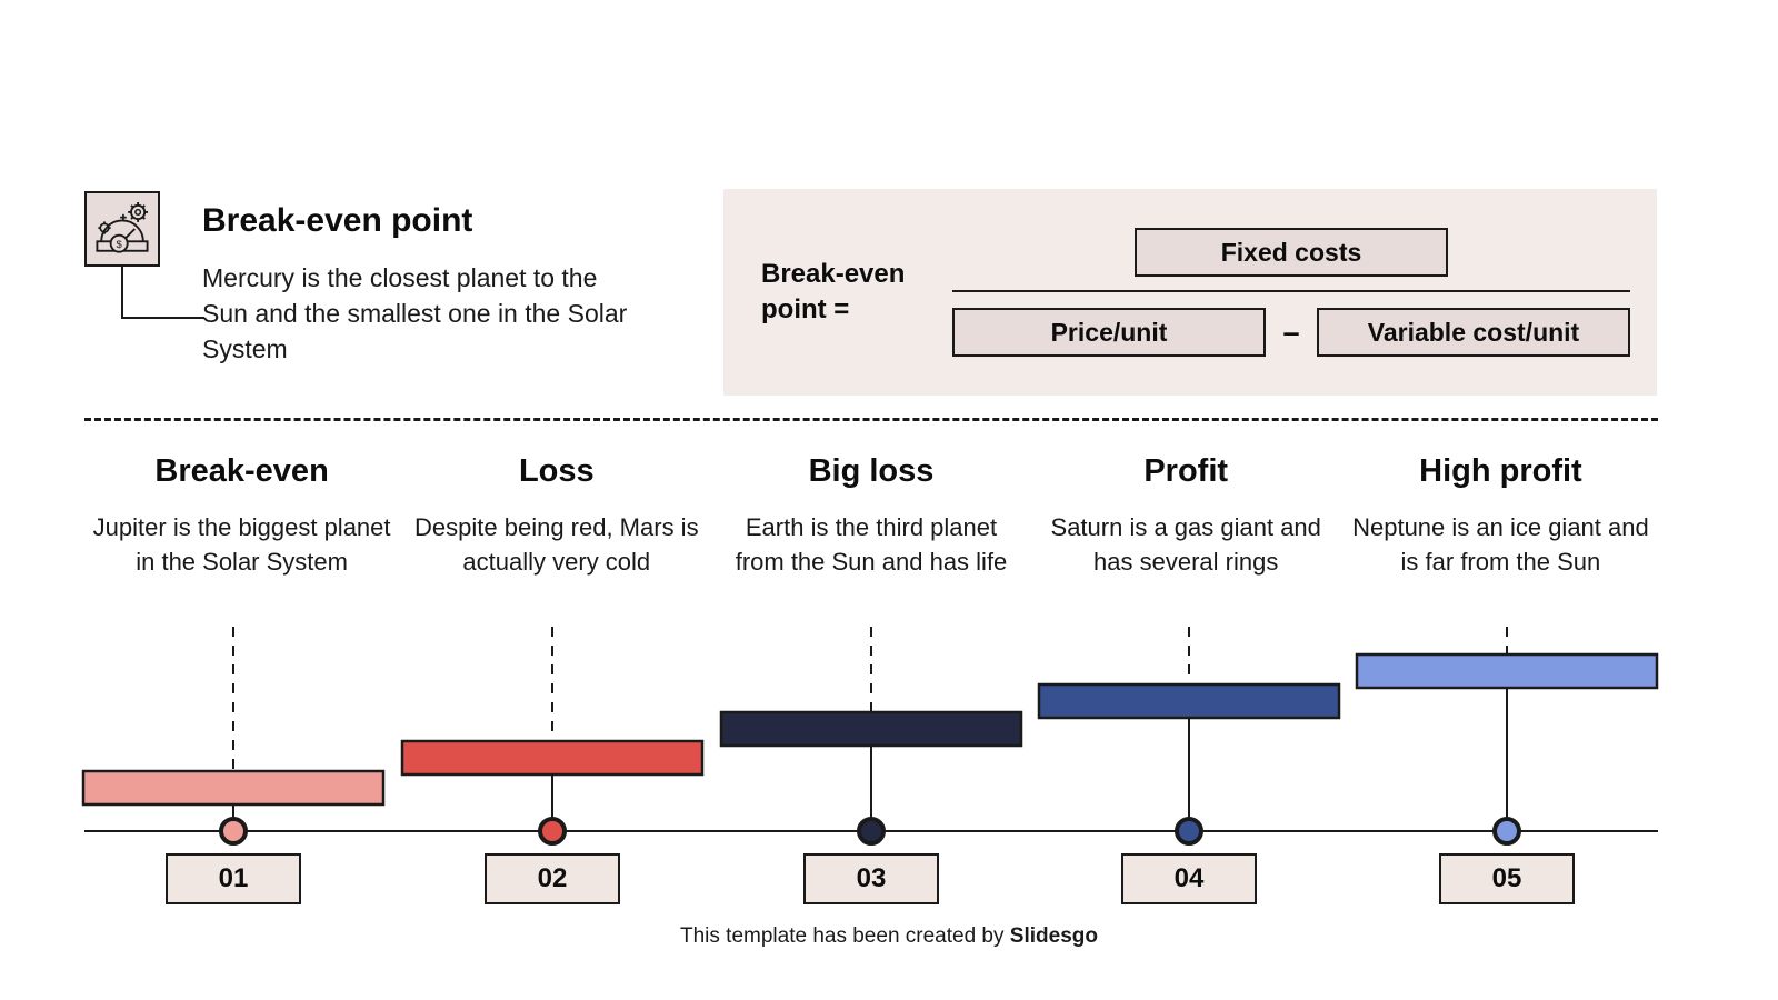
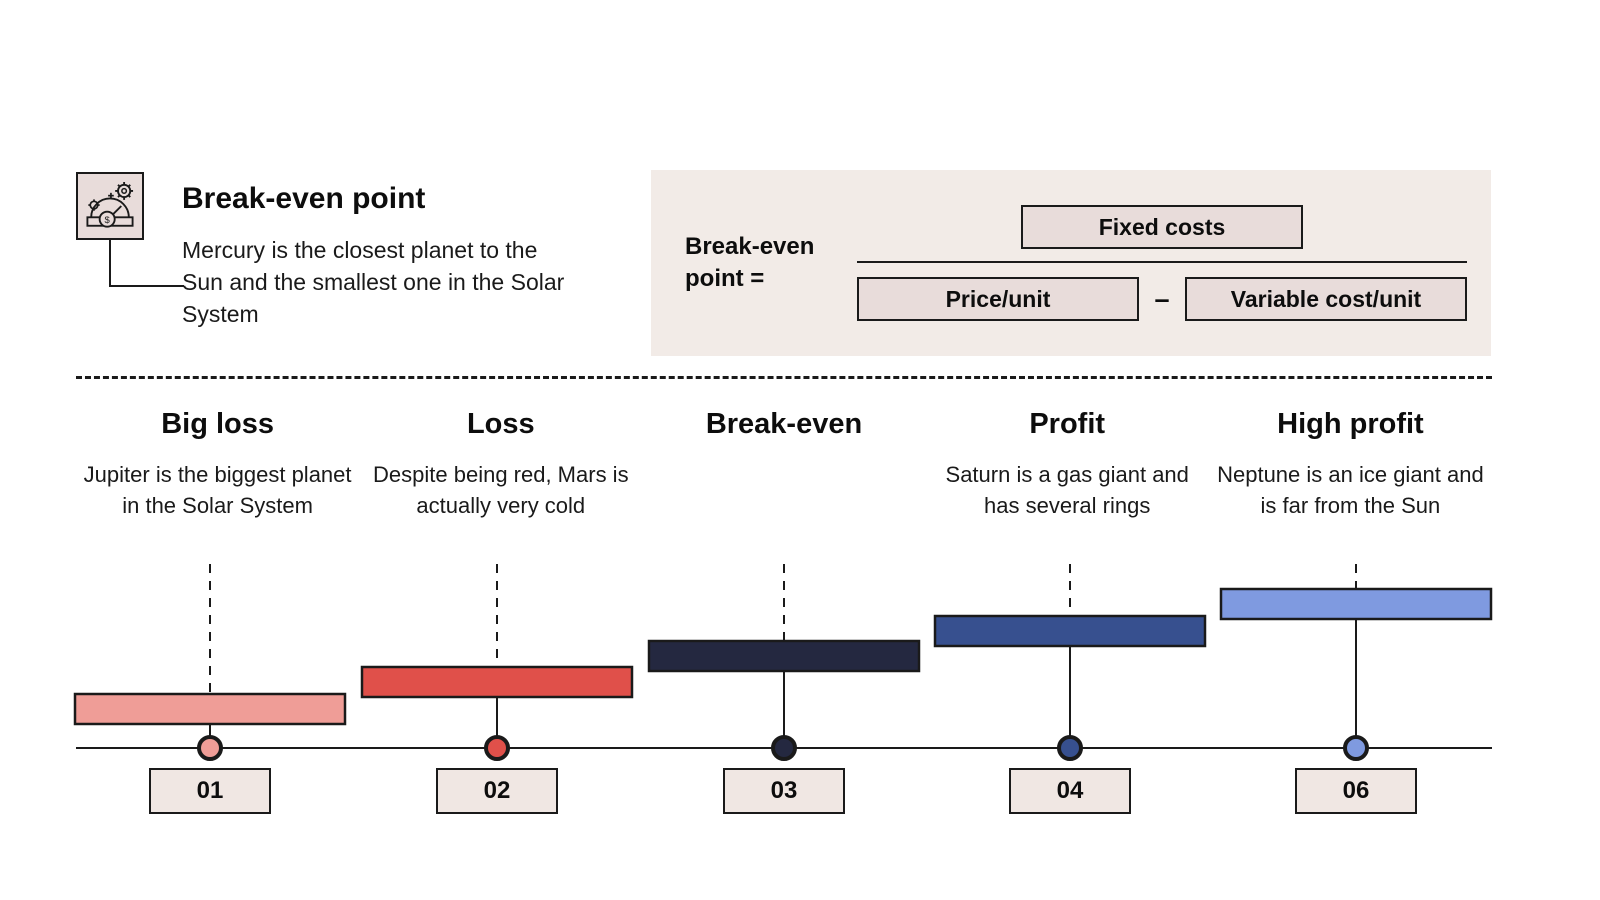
  $
  Break-even point
  Mercury is the closest planet to the Sun and the smallest one in the Solar System
  Break-even point =
  Fixed costs
  Price/unit
  –
  Variable cost/unit
- Break-even
+ Big loss
  Jupiter is the biggest planet in the Solar System
  Loss
  Despite being red, Mars is actually very cold
- Big loss
+ Break-even
- Earth is the third planet from the Sun and has life
  Profit
  Saturn is a gas giant and has several rings
  High profit
  Neptune is an ice giant and is far from the Sun
  01
  02
  03
  04
- 05
+ 06
- This template has been created by Slidesgo
